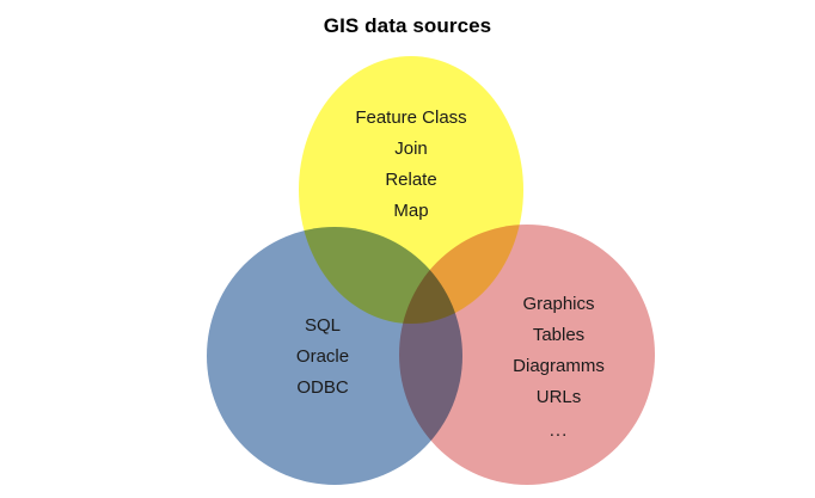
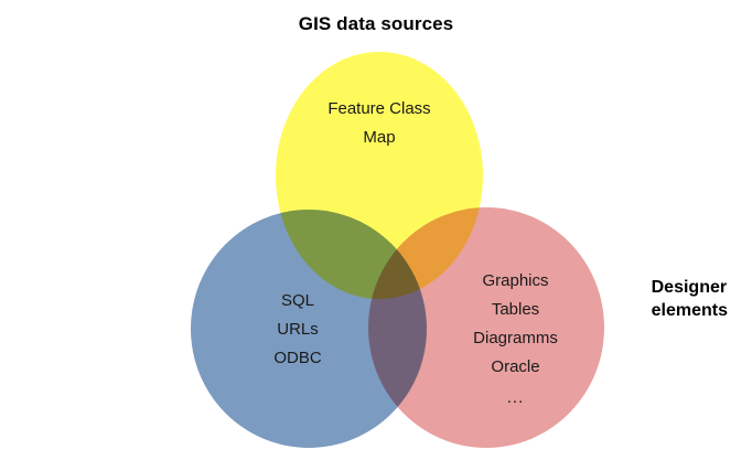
  GIS data sources
+ Designer
+ elements
  Feature Class
- Join
- Relate
  Map
  SQL
- Oracle
+ URLs
  ODBC
  Graphics
  Tables
  Diagramms
- URLs
+ Oracle
  ...
